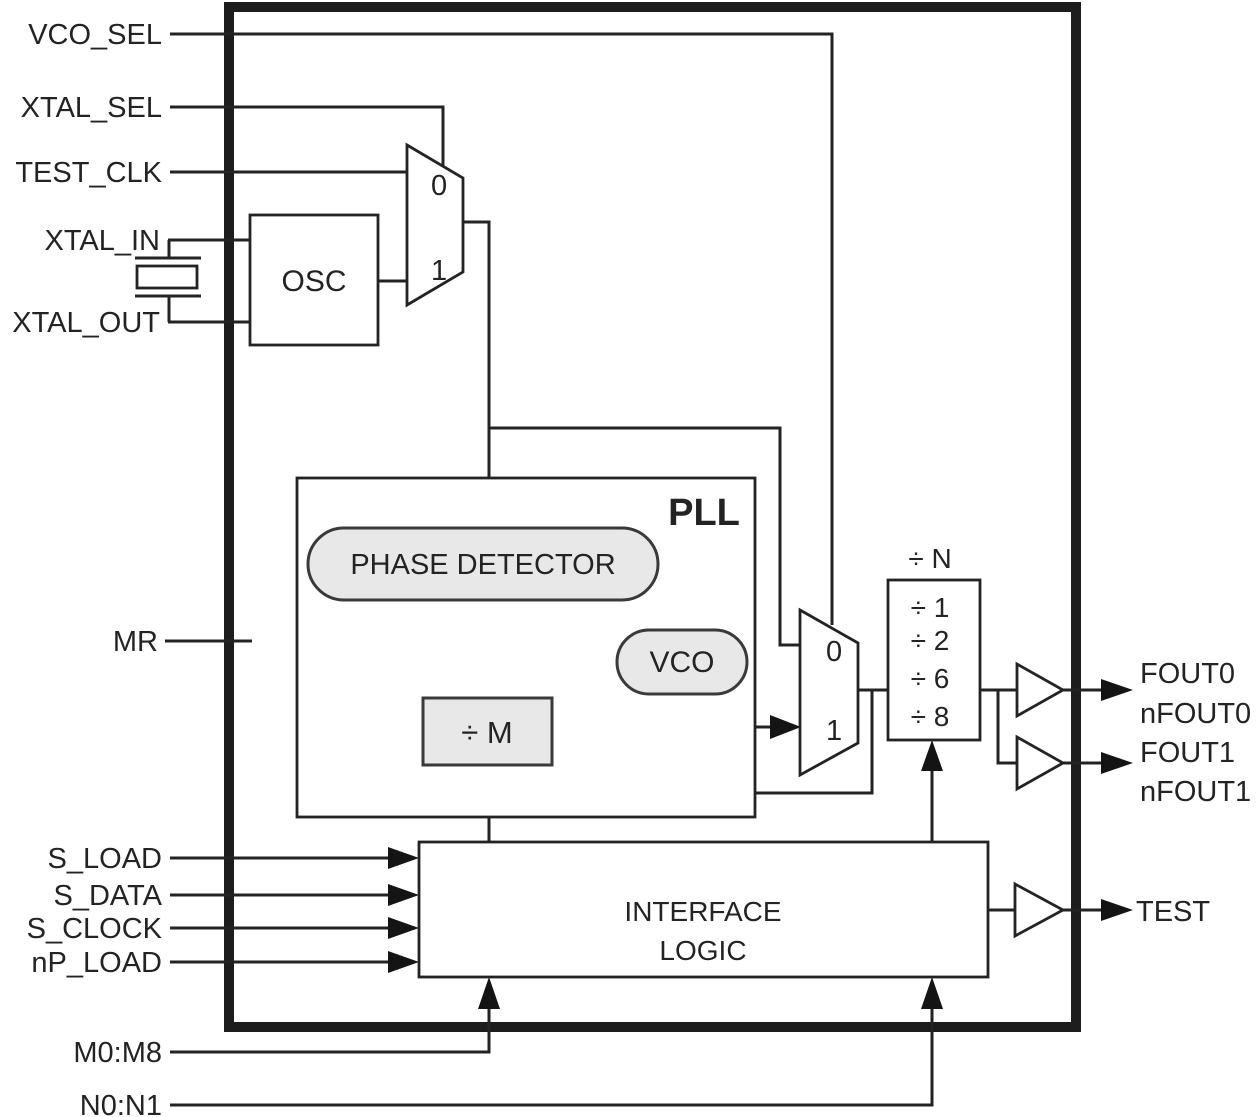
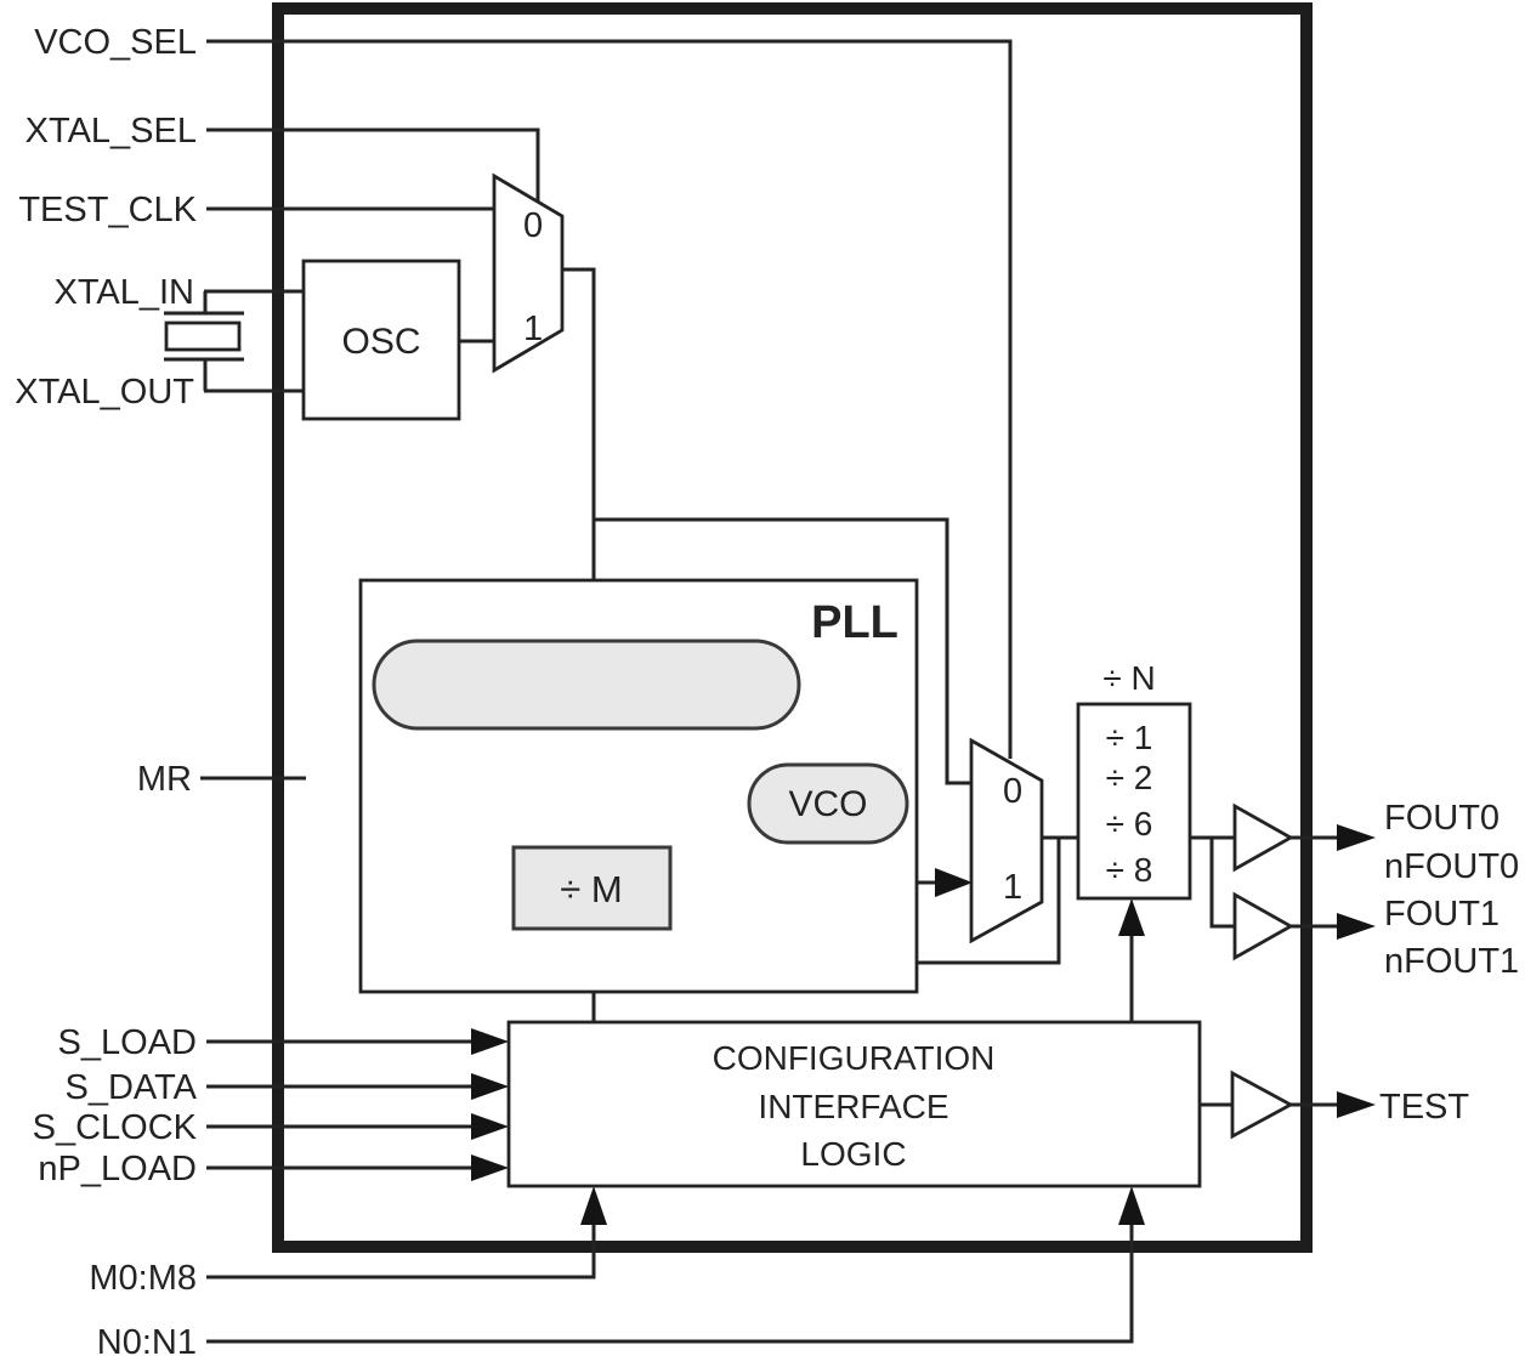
  OSC
  0
  1
  PLL
- PHASE DETECTOR
  VCO
  ÷ M
  0
  1
  ÷ N
  ÷ 1
  ÷ 2
  ÷ 6
  ÷ 8
+ CONFIGURATION
  INTERFACE
  LOGIC
  VCO_SEL
  XTAL_SEL
  TEST_CLK
  XTAL_IN
  XTAL_OUT
  MR
  S_LOAD
  S_DATA
  S_CLOCK
  nP_LOAD
  M0:M8
  N0:N1
  FOUT0
  nFOUT0
  FOUT1
  nFOUT1
  TEST
